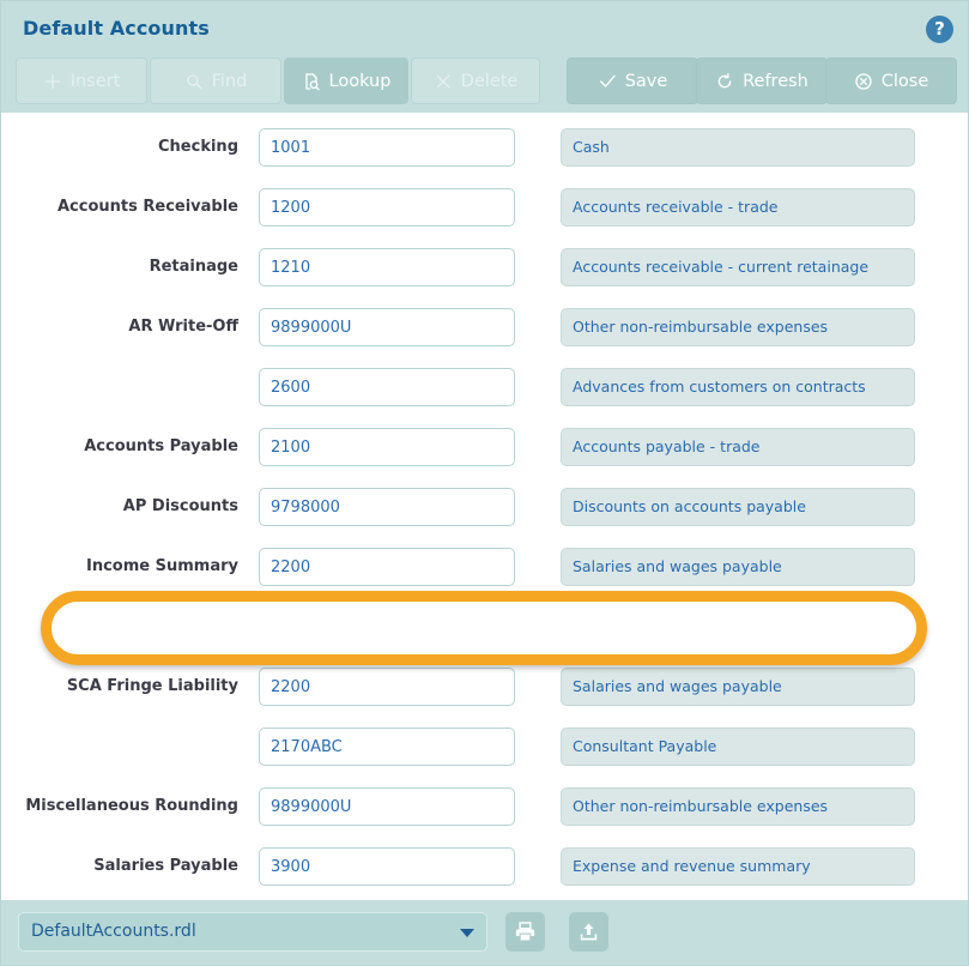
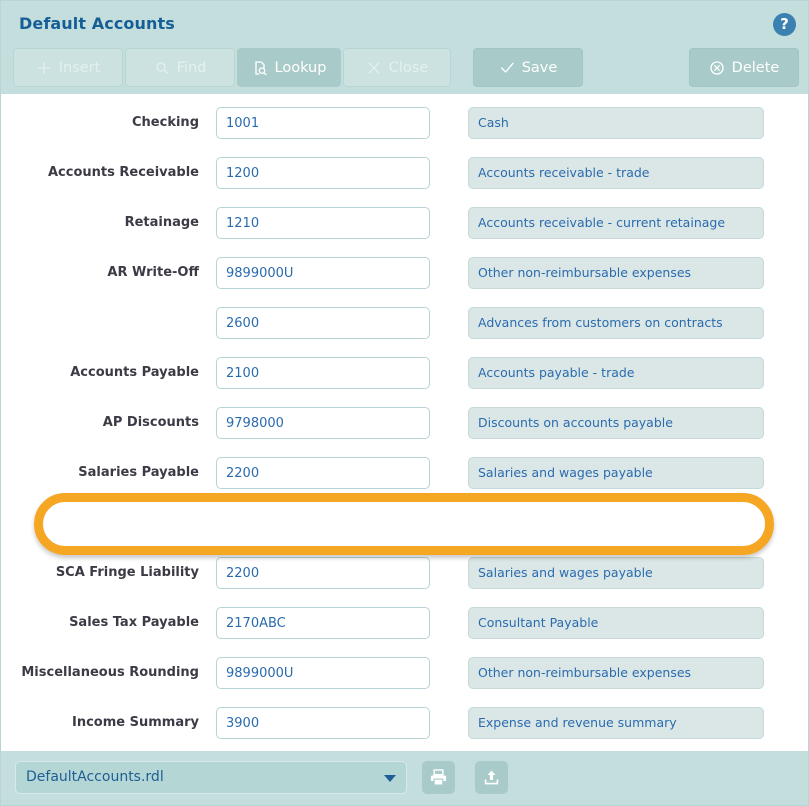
  Default Accounts
  ?
  Insert
  Find
  Lookup
- Delete
+ Close
  Save
- Refresh
- Close
+ Delete
  Checking
  1001
  Cash
  Accounts Receivable
  1200
  Accounts receivable - trade
  Retainage
  1210
  Accounts receivable - current retainage
  AR Write-Off
  9899000U
  Other non-reimbursable expenses
  2600
  Advances from customers on contracts
  Accounts Payable
  2100
  Accounts payable - trade
  AP Discounts
  9798000
  Discounts on accounts payable
- Income Summary
+ Salaries Payable
  2200
  Salaries and wages payable
  SCA Fringe Liability
  2200
  Salaries and wages payable
+ Sales Tax Payable
  2170ABC
  Consultant Payable
  Miscellaneous Rounding
  9899000U
  Other non-reimbursable expenses
- Salaries Payable
+ Income Summary
  3900
  Expense and revenue summary
  DefaultAccounts.rdl
